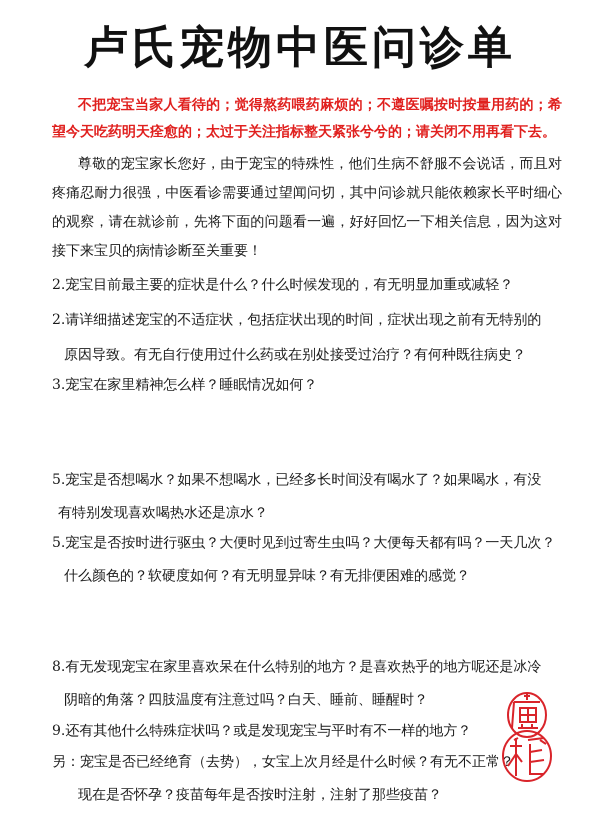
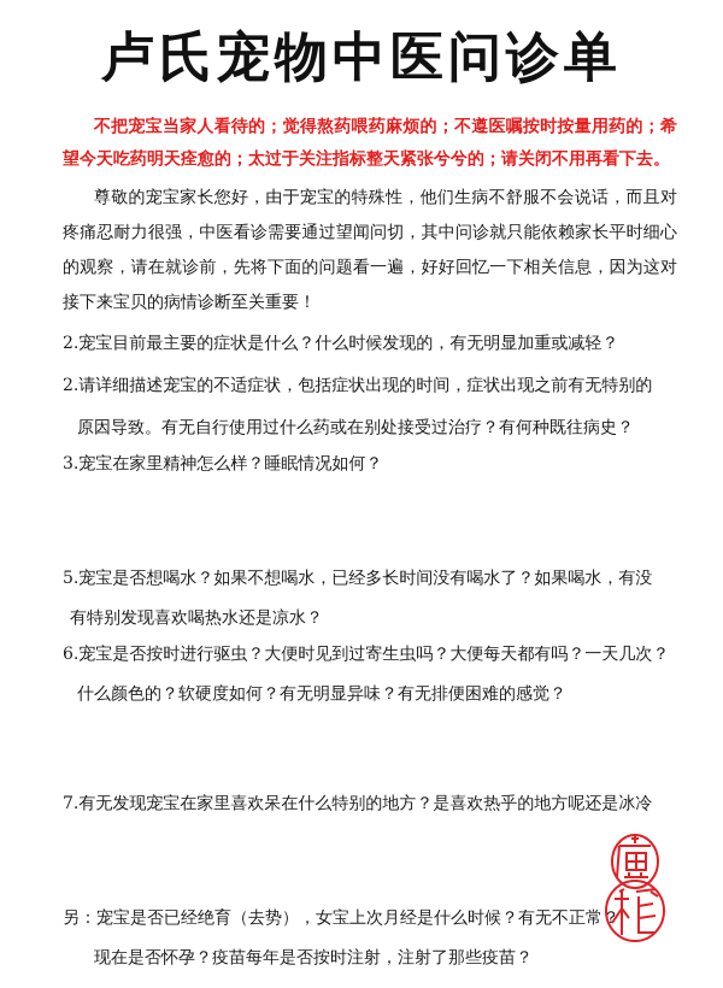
  卢氏宠物中医问诊单
  不把宠宝当家人看待的；觉得熬药喂药麻烦的；不遵医嘱按时按量用药的；希望今天吃药明天痊愈的；太过于关注指标整天紧张兮兮的；请关闭不用再看下去。
  尊敬的宠宝家长您好，由于宠宝的特殊性，他们生病不舒服不会说话，而且对疼痛忍耐力很强，中医看诊需要通过望闻问切，其中问诊就只能依赖家长平时细心的观察，请在就诊前，先将下面的问题看一遍，好好回忆一下相关信息，因为这对接下来宝贝的病情诊断至关重要！
  2.宠宝目前最主要的症状是什么？什么时候发现的，有无明显加重或减轻？
  2.请详细描述宠宝的不适症状，包括症状出现的时间，症状出现之前有无特别的
  原因导致。有无自行使用过什么药或在别处接受过治疗？有何种既往病史？
  3.宠宝在家里精神怎么样？睡眠情况如何？
  5.宠宝是否想喝水？如果不想喝水，已经多长时间没有喝水了？如果喝水，有没
  有特别发现喜欢喝热水还是凉水？
- 5.宠宝是否按时进行驱虫？大便时见到过寄生虫吗？大便每天都有吗？一天几次？
+ 6.宠宝是否按时进行驱虫？大便时见到过寄生虫吗？大便每天都有吗？一天几次？
  什么颜色的？软硬度如何？有无明显异味？有无排便困难的感觉？
- 8.有无发现宠宝在家里喜欢呆在什么特别的地方？是喜欢热乎的地方呢还是冰冷
+ 7.有无发现宠宝在家里喜欢呆在什么特别的地方？是喜欢热乎的地方呢还是冰冷
- 阴暗的角落？四肢温度有注意过吗？白天、睡前、睡醒时？
- 9.还有其他什么特殊症状吗？或是发现宠宝与平时有不一样的地方？
  另：宠宝是否已经绝育（去势），女宝上次月经是什么时候？有无不正常？
  现在是否怀孕？疫苗每年是否按时注射，注射了那些疫苗？
